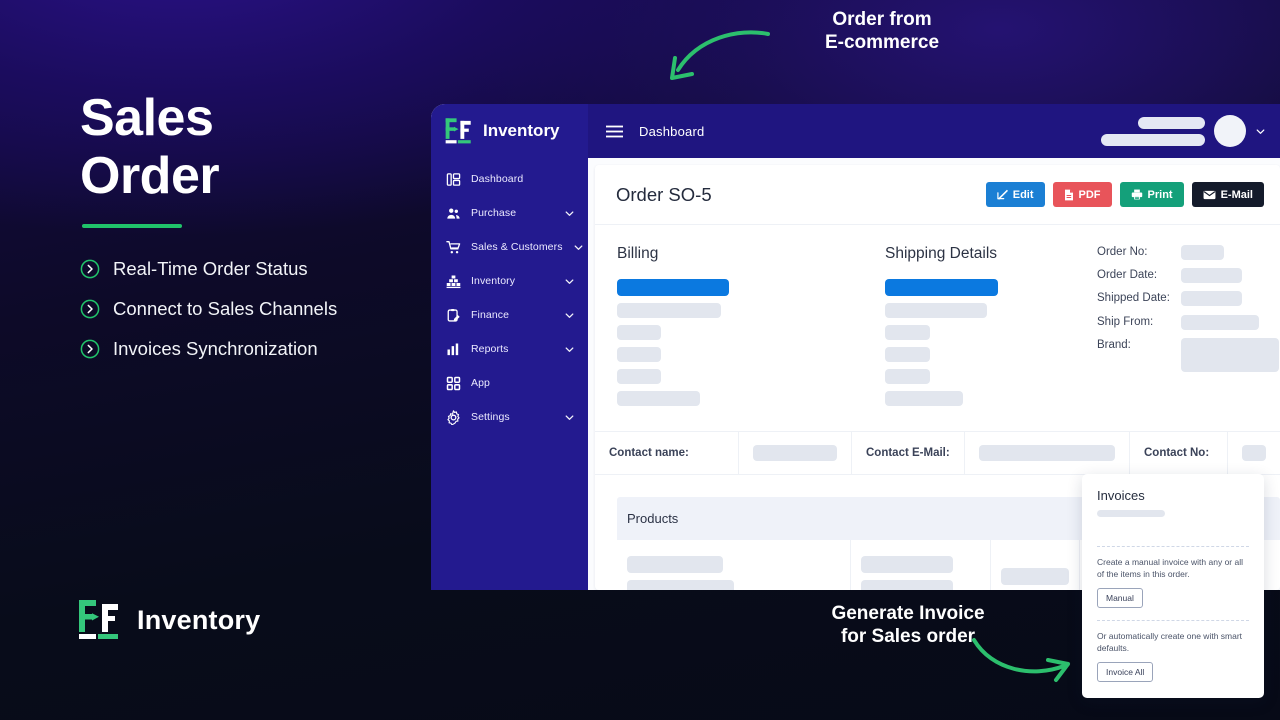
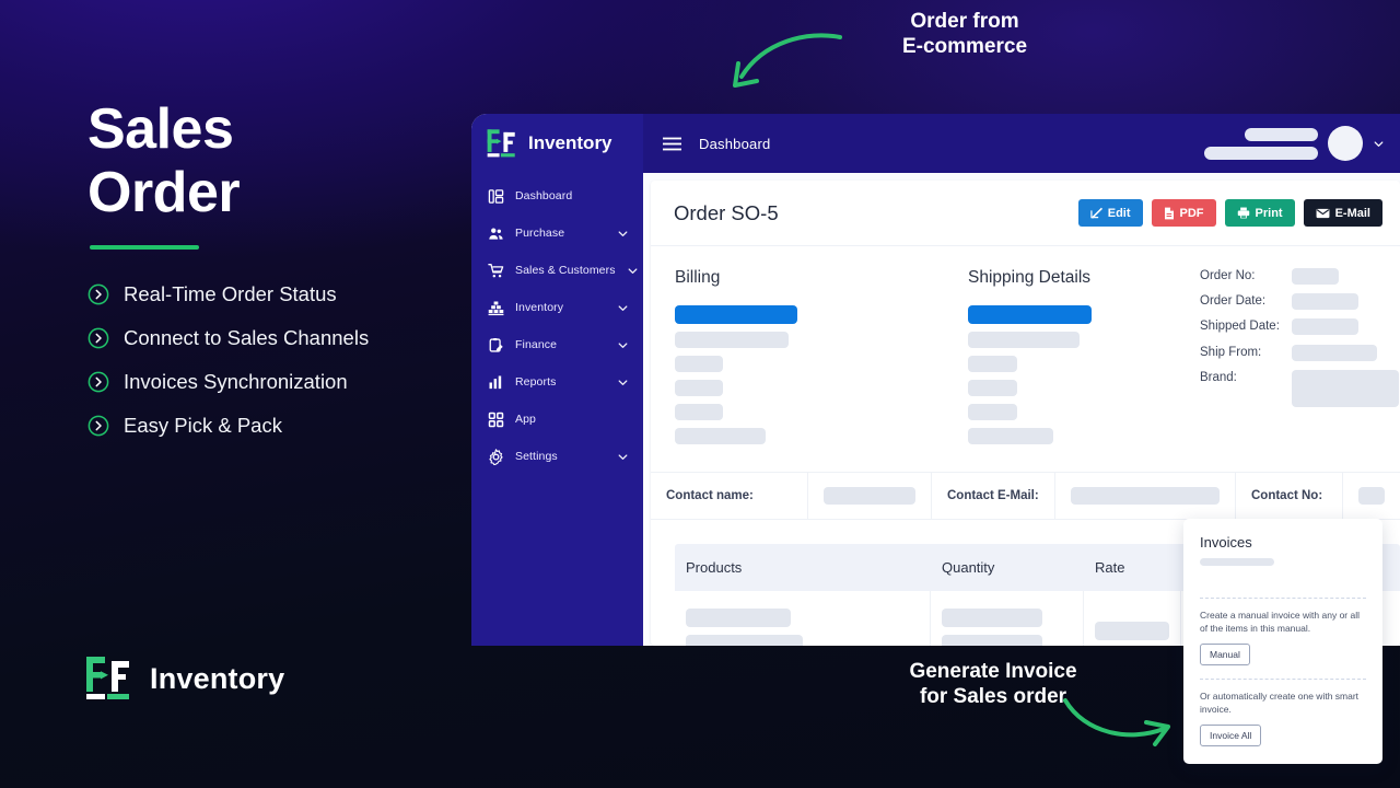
  Sales
  Order
  Real-Time Order Status
  Connect to Sales Channels
  Invoices Synchronization
+ Easy Pick & Pack
  Inventory
  Order from
  E-commerce
  Generate Invoice
  for Sales order
  Inventory
  Dashboard
  Purchase
  Sales & Customers
  Inventory
  Finance
  Reports
  App
  Settings
  Dashboard
  Order SO-5
  Edit
  PDF
  Print
  E-Mail
  Billing
  Shipping Details
  Order No:
  Order Date:
  Shipped Date:
  Ship From:
  Brand:
  Contact name:
  Contact E-Mail:
  Contact No:
  Products
+ Quantity
+ Rate
  Invoices
- Create a manual invoice with any or all of the items in this order.
+ Create a manual invoice with any or all of the items in this manual.
  Manual
- Or automatically create one with smart defaults.
+ Or automatically create one with smart invoice.
  Invoice All
